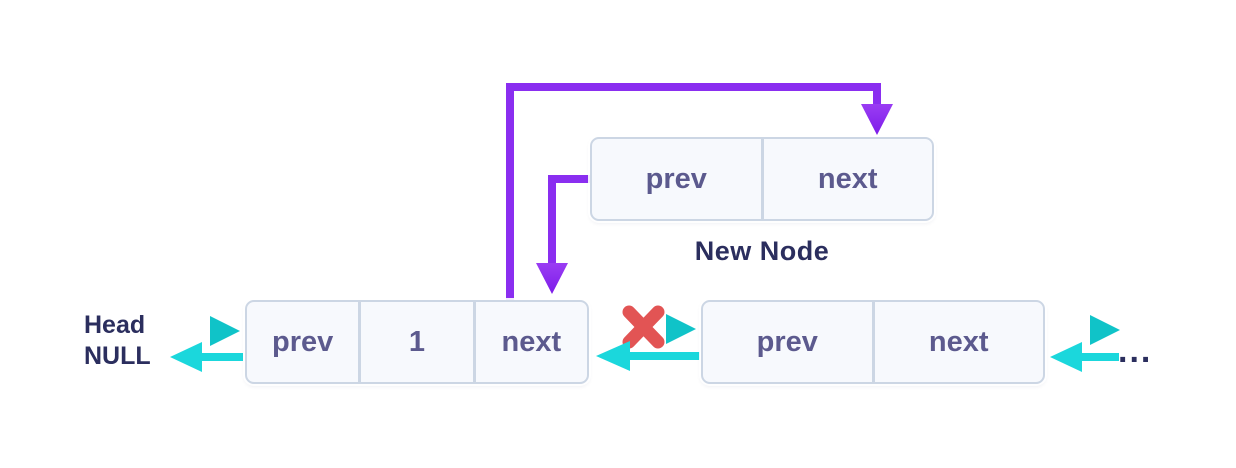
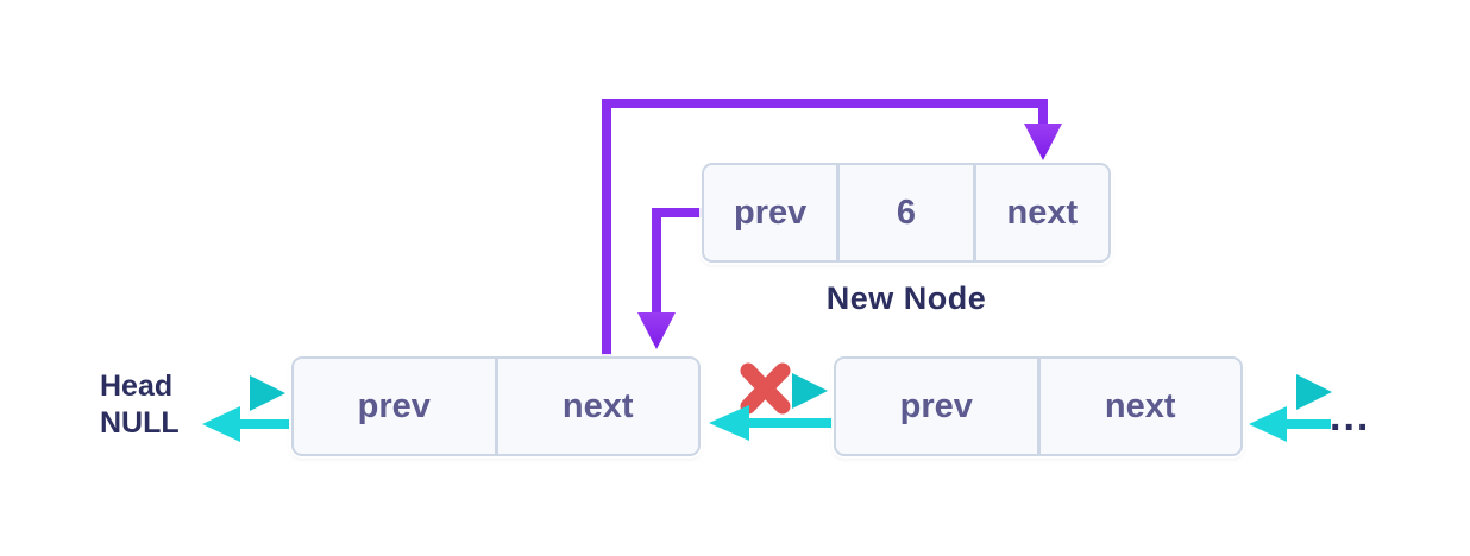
  Head
  NULL
  prev
+ 6
  next
  New Node
  prev
- 1
  next
  prev
  next
  ...
